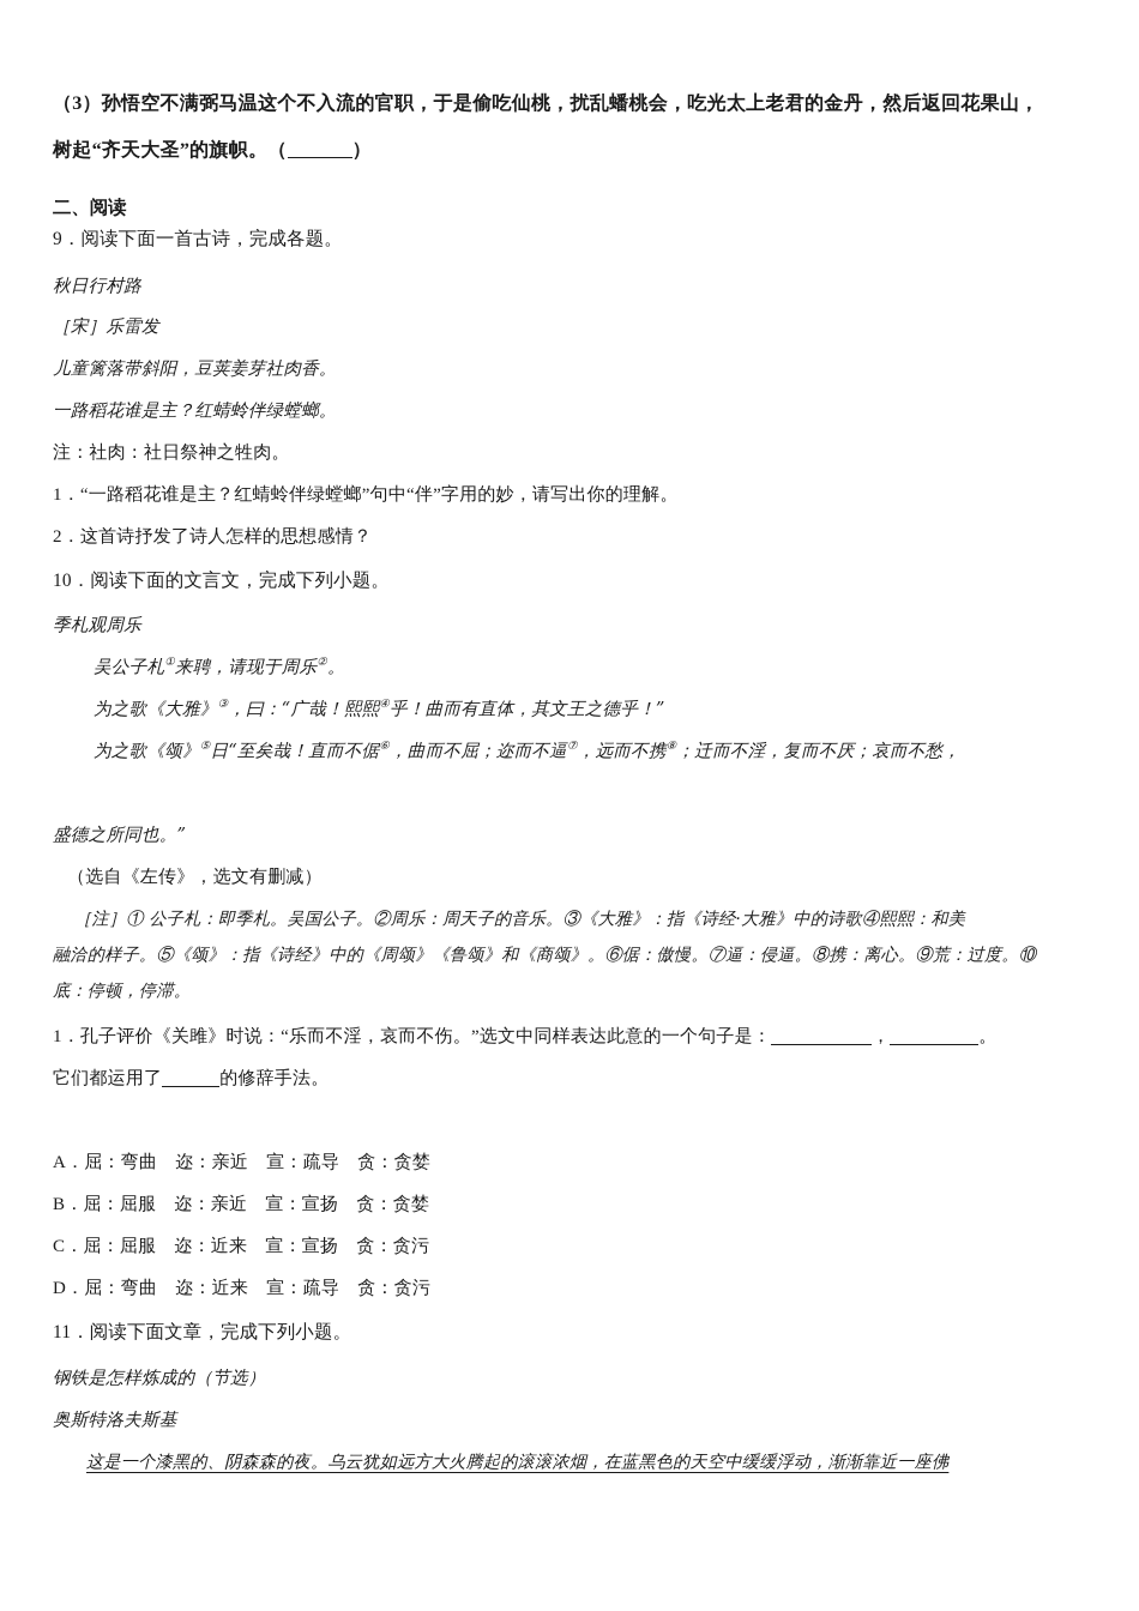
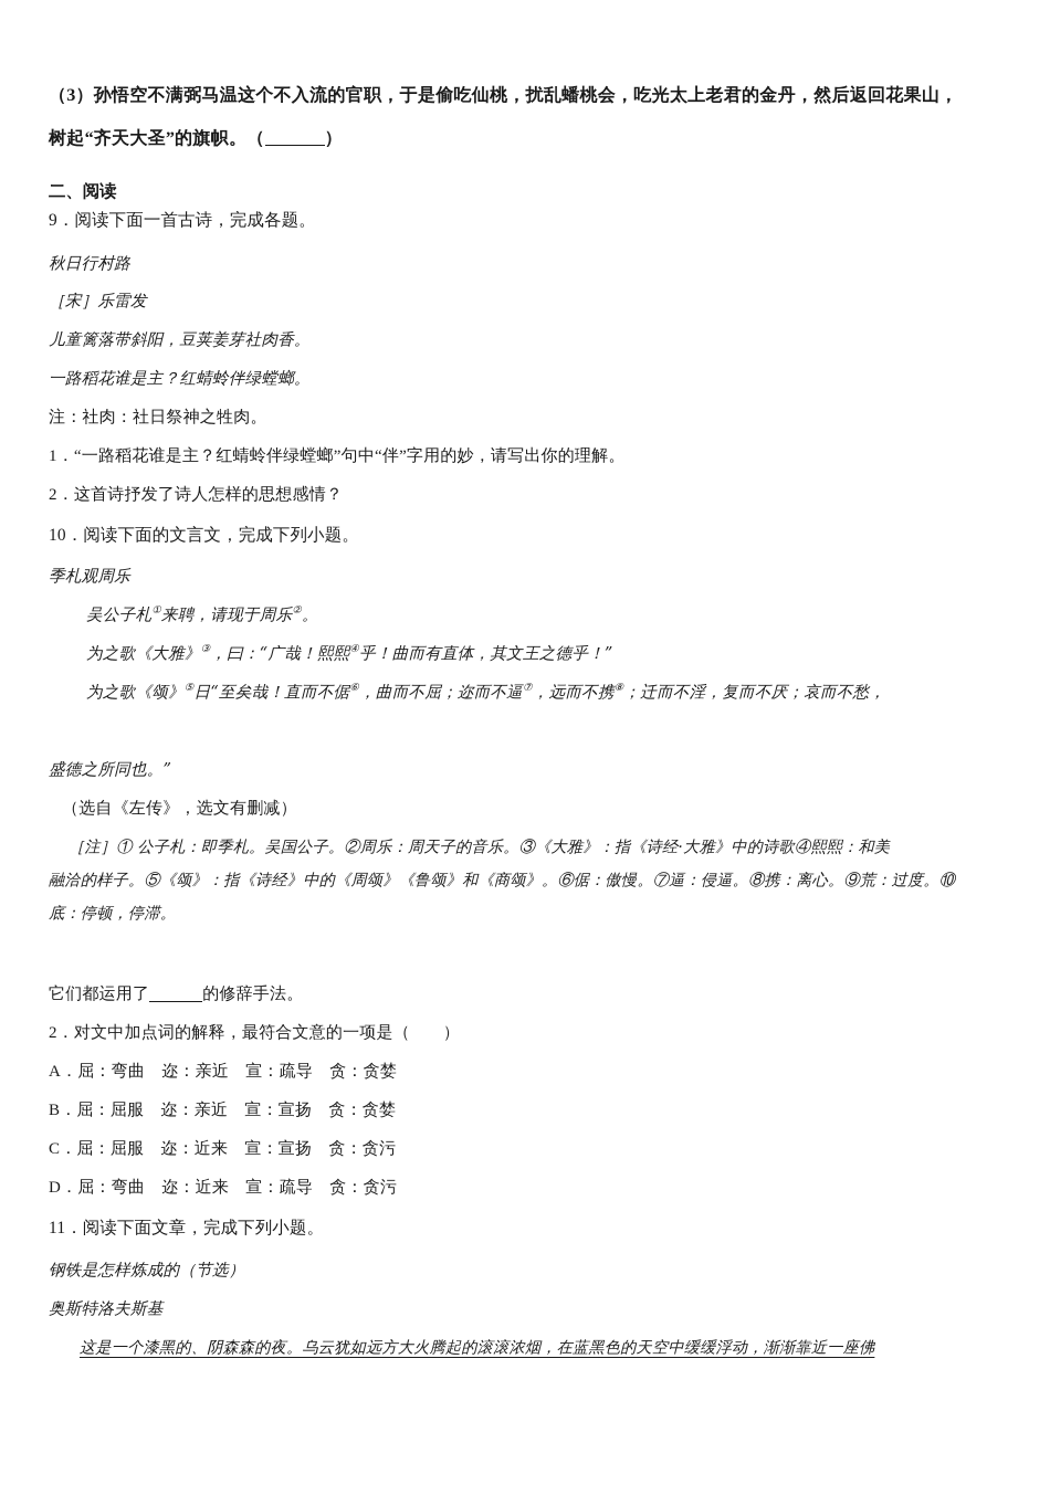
  （3）孙悟空不满弼马温这个不入流的官职，于是偷吃仙桃，扰乱蟠桃会，吃光太上老君的金丹，然后返回花果山，
  树起“齐天大圣”的旗帜。（ ）
  二、阅读
  9．阅读下面一首古诗，完成各题。
  秋日行村路
  ［宋］乐雷发
  儿童篱落带斜阳，豆荚姜芽社肉香。
  一路稻花谁是主？红蜻蛉伴绿螳螂。
  注：社肉：社日祭神之牲肉。
  1．“一路稻花谁是主？红蜻蛉伴绿螳螂”句中“伴”字用的妙，请写出你的理解。
  2．这首诗抒发了诗人怎样的思想感情？
  10．阅读下面的文言文，完成下列小题。
  季札观周乐
  吴公子札①来聘，请现于周乐②。
  为之歌《大雅》③，曰：“广哉！熙熙④乎！曲而有直体，其文王之德乎！”
  为之歌《颂》⑤日“至矣哉！直而不倨⑥，曲而不屈；迩而不逼⑦，远而不携⑧；迁而不淫，复而不厌；哀而不愁，
  盛德之所同也。”
  （选自《左传》，选文有删减）
  ［注］① 公子札：即季札。吴国公子。②周乐：周天子的音乐。③《大雅》：指《诗经·大雅》中的诗歌④熙熙：和美
  融洽的样子。⑤《颂》：指《诗经》中的《周颂》《鲁颂》和《商颂》。⑥倨：傲慢。⑦逼：侵逼。⑧携：离心。⑨荒：过度。⑩
  底：停顿，停滞。
- 1．孔子评价《关雎》时说：“乐而不淫，哀而不伤。”选文中同样表达此意的一个句子是： ， 。
  它们都运用了 的修辞手法。
+ 2．对文中加点词的解释，最符合文意的一项是（ ）
  A．屈：弯曲 迩：亲近 宣：疏导 贪：贪婪
  B．屈：屈服 迩：亲近 宣：宣扬 贪：贪婪
  C．屈：屈服 迩：近来 宣：宣扬 贪：贪污
  D．屈：弯曲 迩：近来 宣：疏导 贪：贪污
  11．阅读下面文章，完成下列小题。
  钢铁是怎样炼成的（节选）
  奥斯特洛夫斯基
  这是一个漆黑的、阴森森的夜。乌云犹如远方大火腾起的滚滚浓烟，在蓝黑色的天空中缓缓浮动，渐渐靠近一座佛
